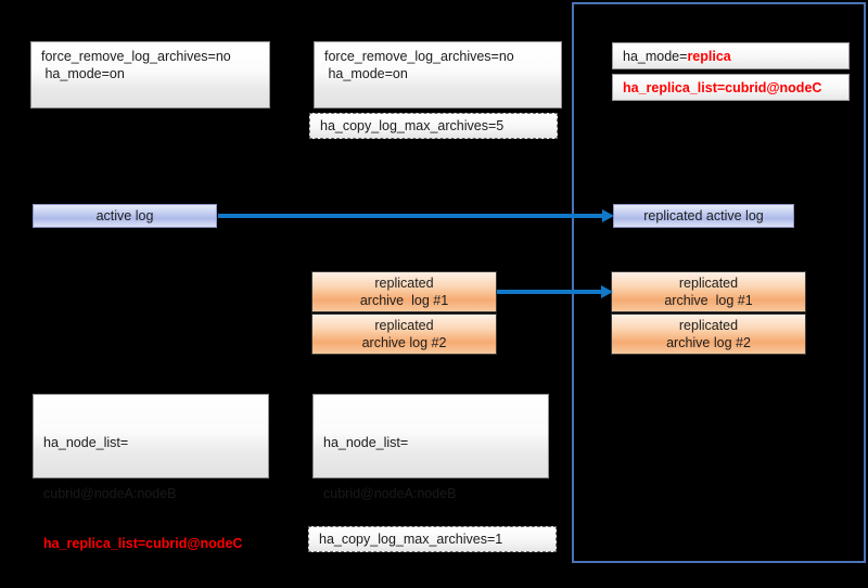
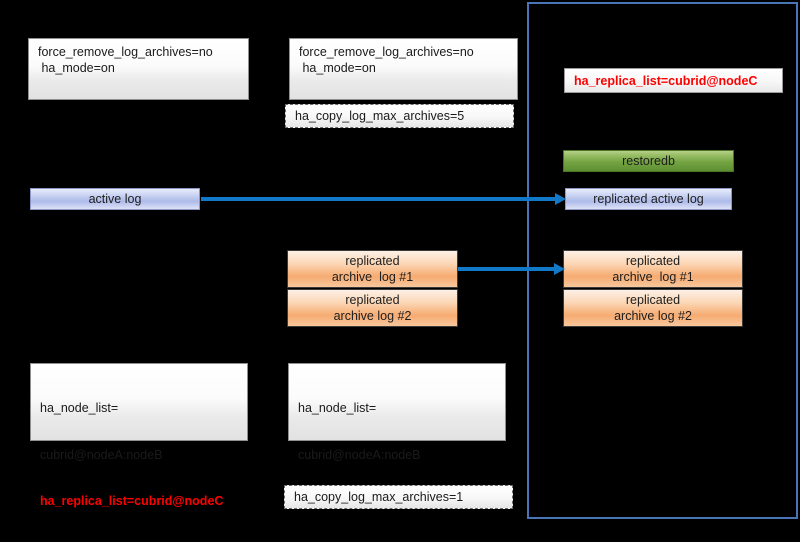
  force_remove_log_archives=no
  ha_mode=on
  active log
  ha_node_list=
  cubrid@nodeA:nodeB
  ha_replica_list=cubrid@nodeC
  force_remove_log_archives=no
  ha_mode=on
  ha_copy_log_max_archives=5
  replicated
  archive log #1
  replicated
  archive log #2
  ha_node_list=
  cubrid@nodeA:nodeB
  ha_copy_log_max_archives=1
- ha_mode=
- replica
  ha_replica_list=cubrid@nodeC
+ restoredb
  replicated active log
  replicated
  archive log #1
  replicated
  archive log #2
